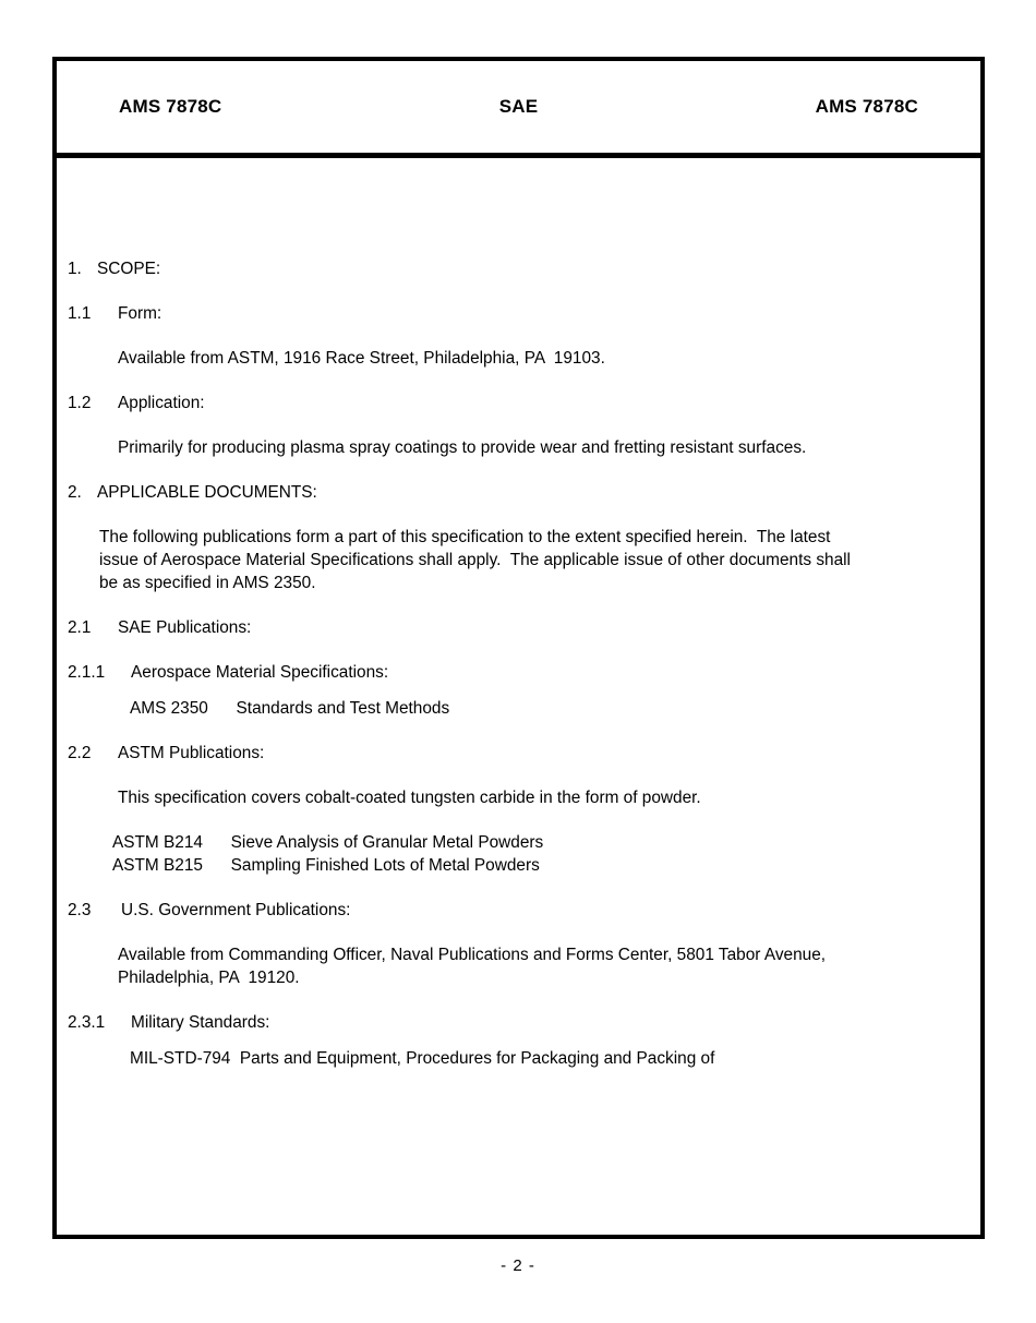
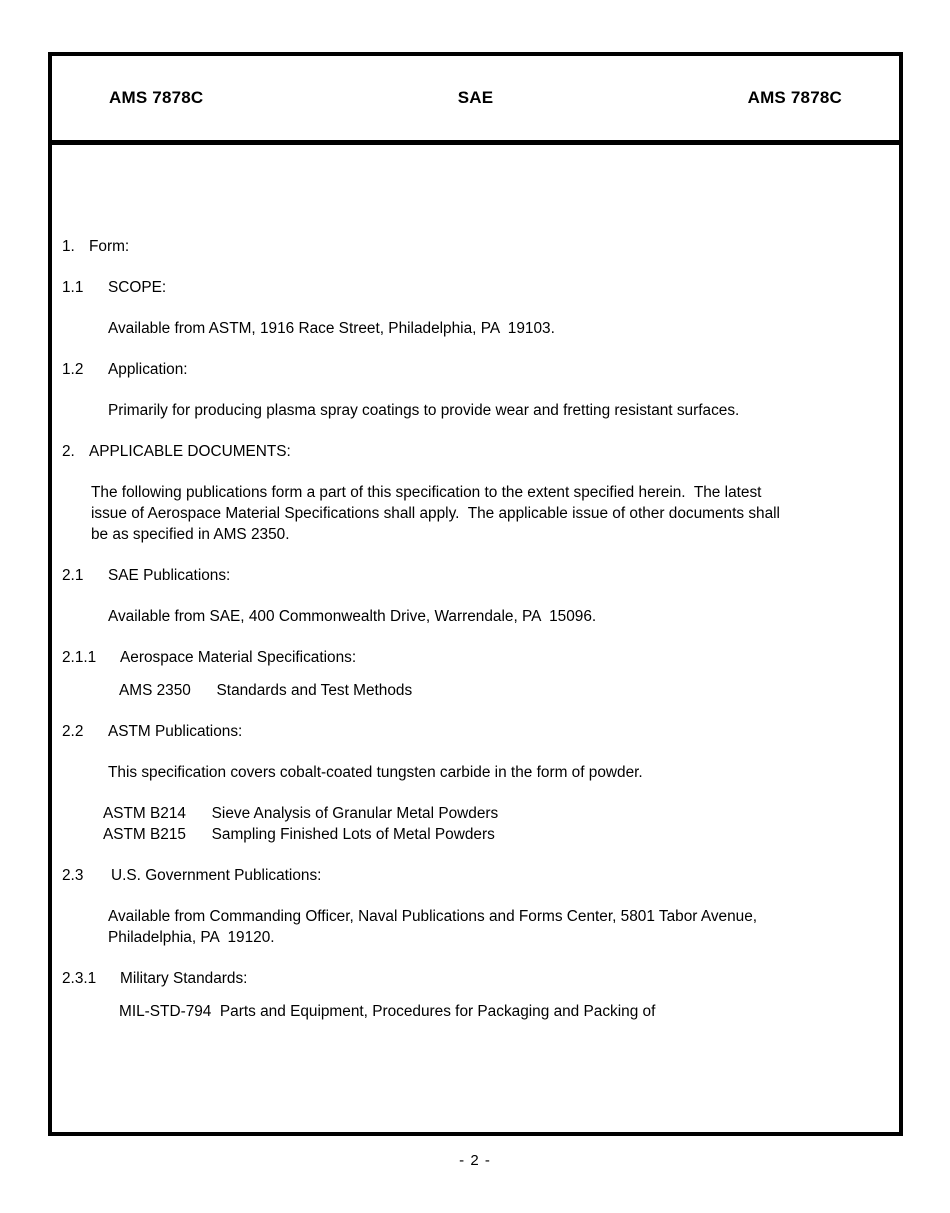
  SAE
  AMS 7878C
  AMS 7878C
  1.
- SCOPE:
+ Form:
  1.1
- Form:
+ SCOPE:
  Available from ASTM, 1916 Race Street, Philadelphia, PA 19103.
  1.2
  Application:
  Primarily for producing plasma spray coatings to provide wear and fretting resistant surfaces.
  2.
  APPLICABLE DOCUMENTS:
  The following publications form a part of this specification to the extent specified herein. The latest
  issue of Aerospace Material Specifications shall apply. The applicable issue of other documents shall
  be as specified in AMS 2350.
  2.1
  SAE Publications:
+ Available from SAE, 400 Commonwealth Drive, Warrendale, PA 15096.
  2.1.1
  Aerospace Material Specifications:
  AMS 2350 Standards and Test Methods
  2.2
  ASTM Publications:
  This specification covers cobalt-coated tungsten carbide in the form of powder.
  ASTM B214 Sieve Analysis of Granular Metal Powders
  ASTM B215 Sampling Finished Lots of Metal Powders
  2.3
  U.S. Government Publications:
  Available from Commanding Officer, Naval Publications and Forms Center, 5801 Tabor Avenue,
  Philadelphia, PA 19120.
  2.3.1
  Military Standards:
  MIL-STD-794 Parts and Equipment, Procedures for Packaging and Packing of
  - 2 -
